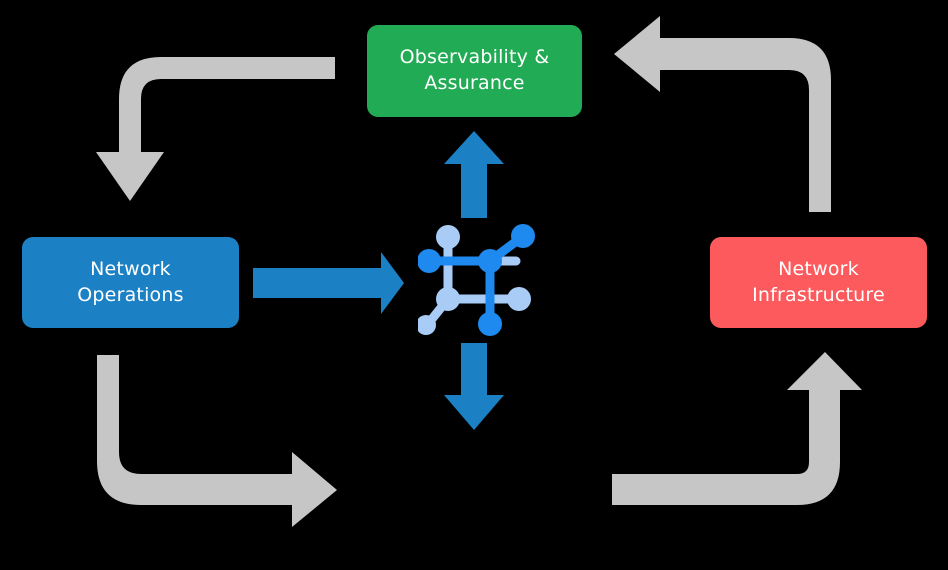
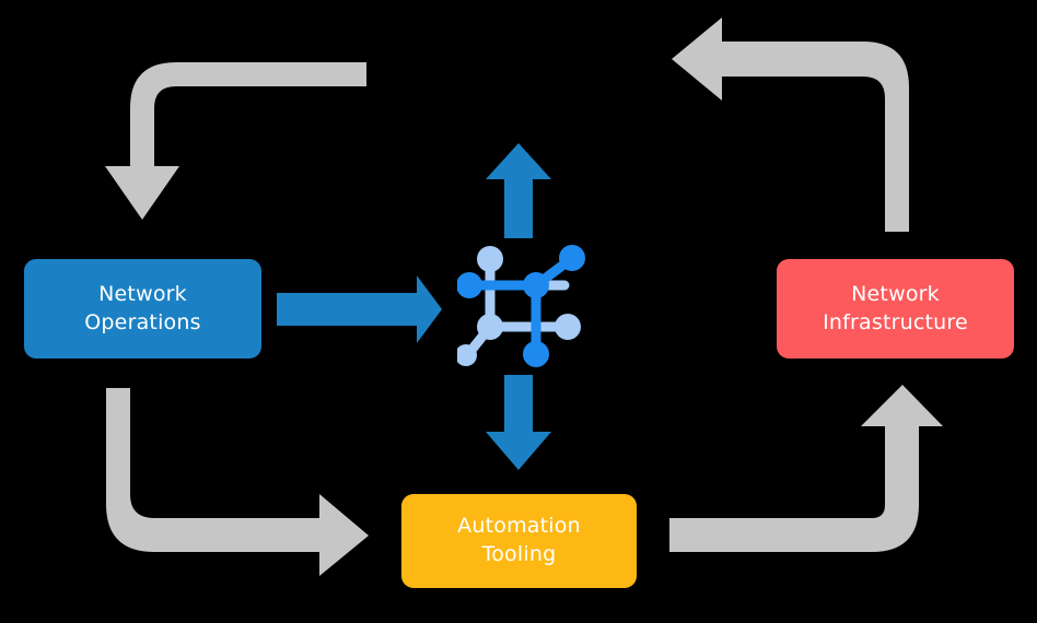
- Observability &
- Assurance
  Network
  Operations
  Network
  Infrastructure
+ Automation
+ Tooling
